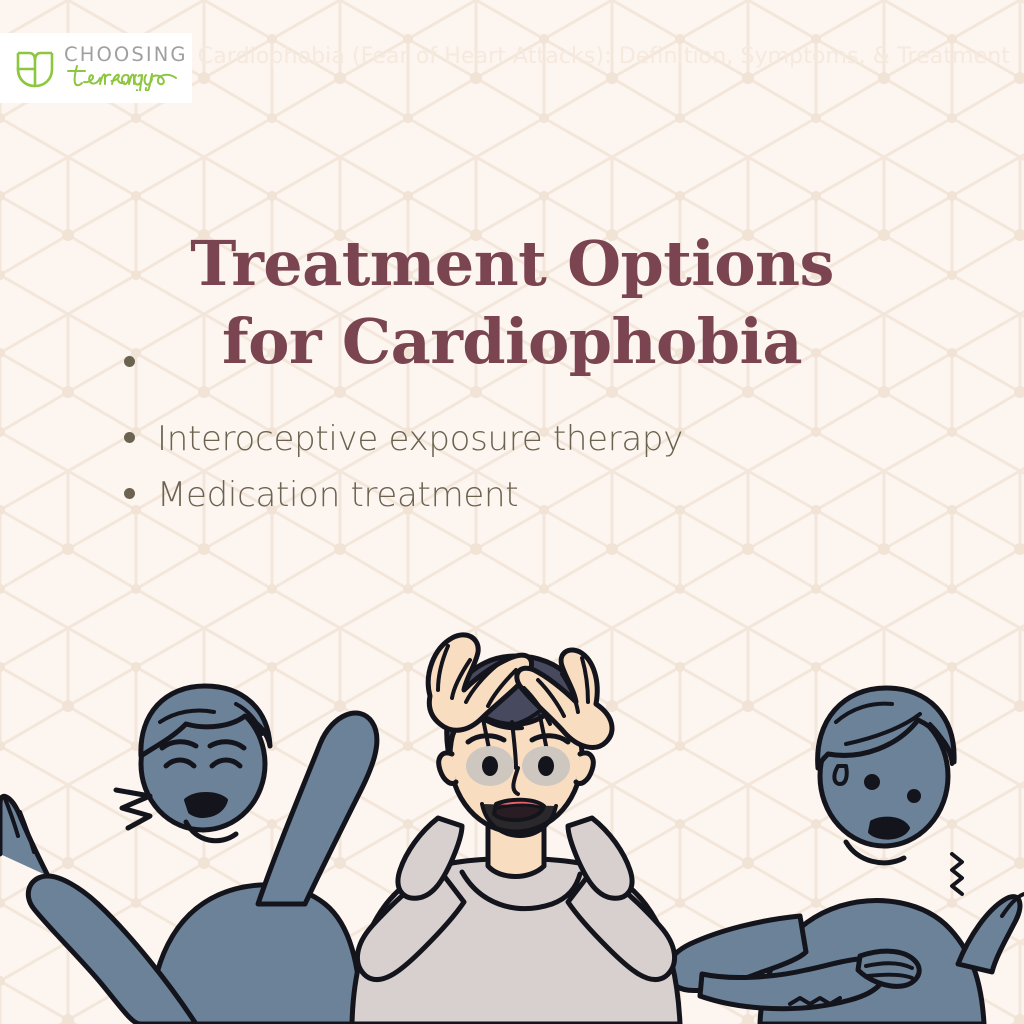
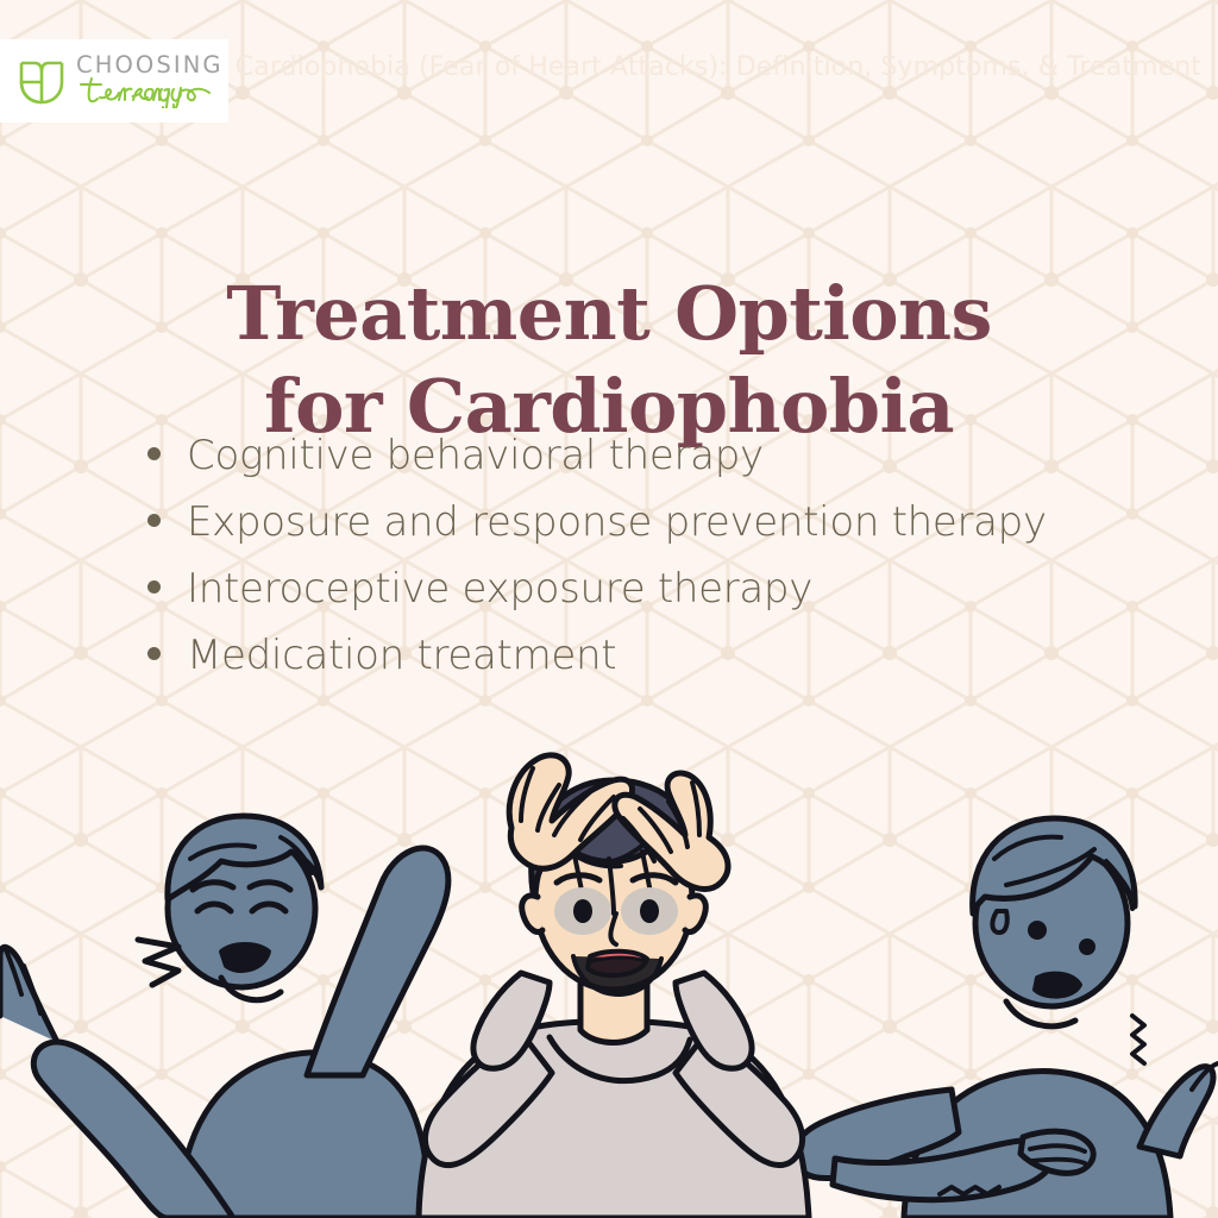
  CHOOSING
  Treatment Options
  for Cardiophobia
+ Cognitive behavioral therapy
+ Exposure and response prevention therapy
  Interoceptive exposure therapy
  Medication treatment
